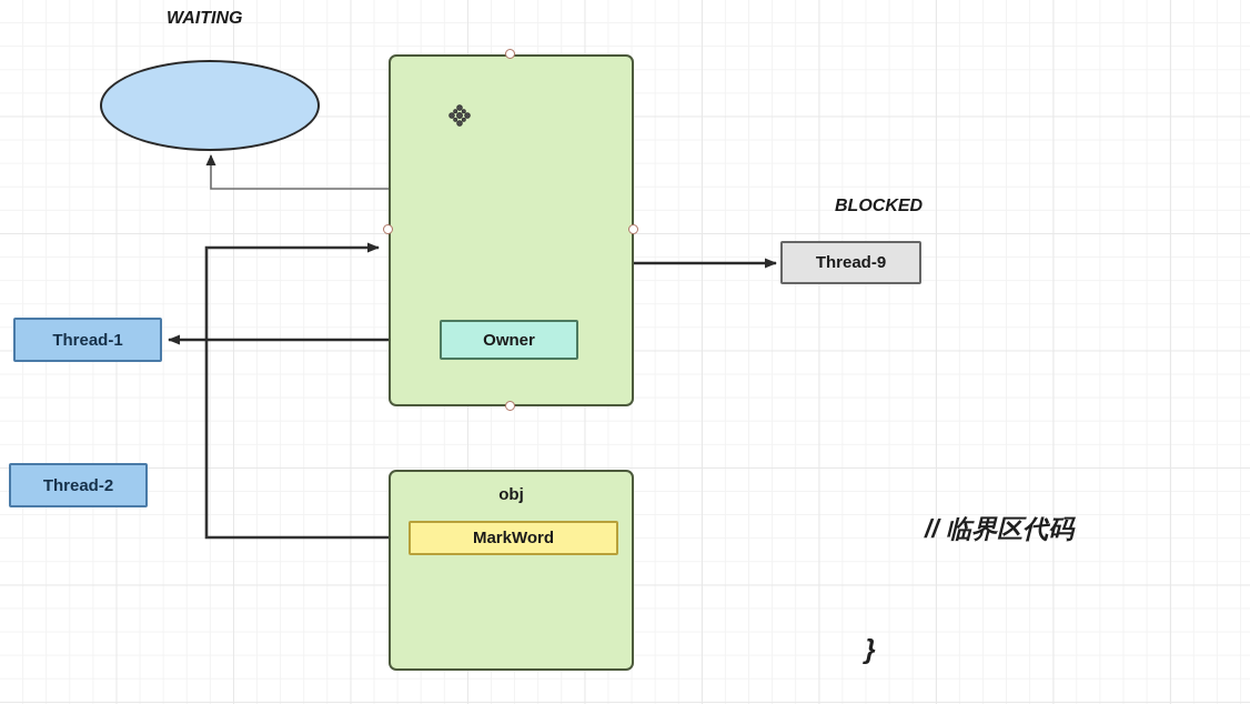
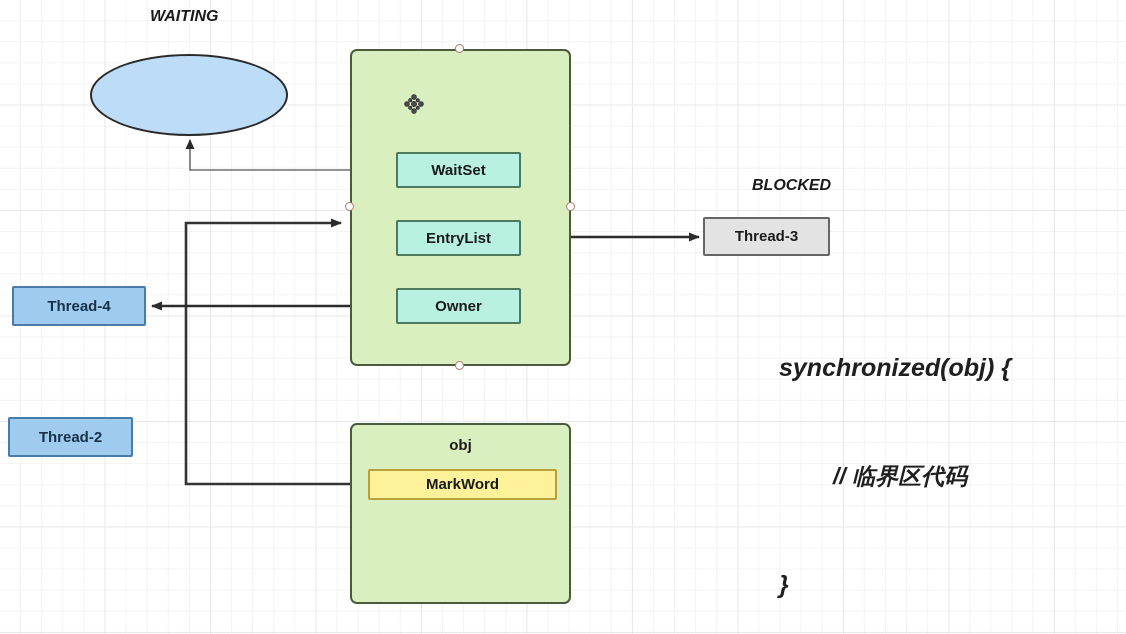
  WAITING
+ WaitSet
+ EntryList
  Owner
  obj
  MarkWord
- Thread-1
+ Thread-4
  Thread-2
  BLOCKED
- Thread-9
+ Thread-3
+ synchronized(obj) {
  // 临界区代码
  }
